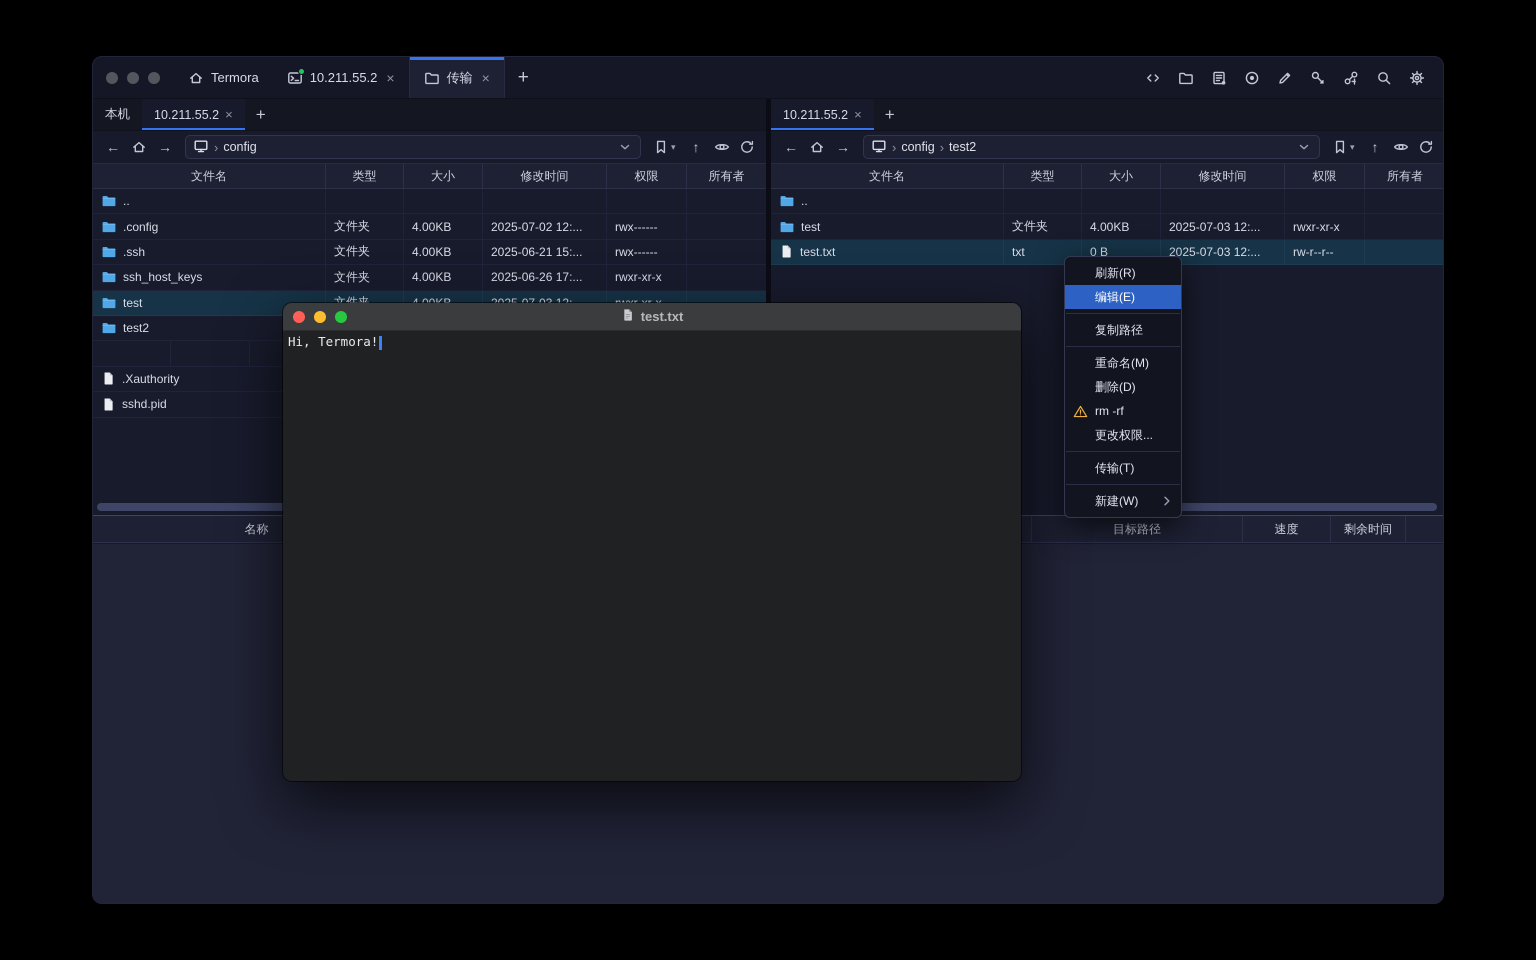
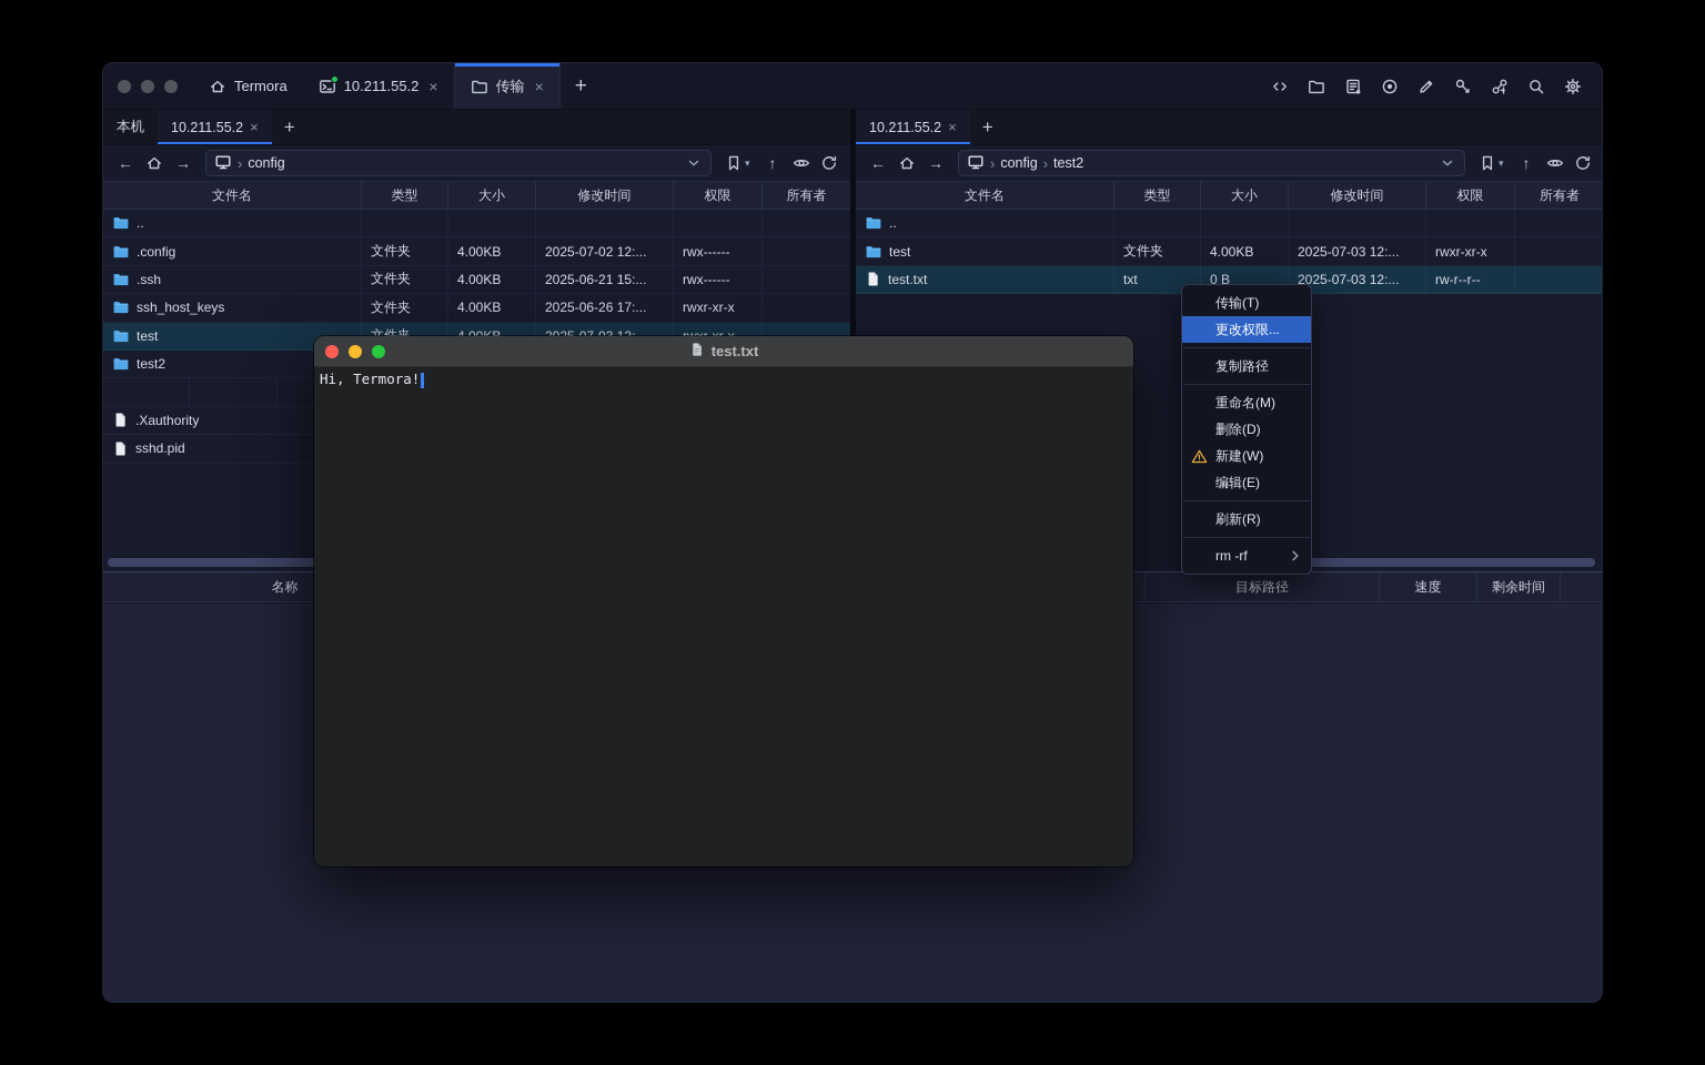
  Termora
  10.211.55.2
  ×
  传输
  ×
  +
  本机
  10.211.55.2
  ×
  +
  ←
  →
  ›
  config
  ▾
  ↑
  文件名
  类型
  大小
  修改时间
  权限
  所有者
  ..
  .config
  文件夹
  4.00KB
  2025-07-02 12:...
  rwx------
  .ssh
  文件夹
  4.00KB
  2025-06-21 15:...
  rwx------
  ssh_host_keys
  文件夹
  4.00KB
  2025-06-26 17:...
  rwxr-xr-x
  test
  test2
  .Xauthority
  sshd.pid
  10.211.55.2
  ×
  +
  ←
  →
  ›
  config
  ›
  test2
  ▾
  ↑
  文件名
  类型
  大小
  修改时间
  权限
  所有者
  ..
  test
  文件夹
  4.00KB
  2025-07-03 12:...
  rwxr-xr-x
  test.txt
  txt
  0 B
  2025-07-03 12:...
  rw-r--r--
  名称
  目标路径
  速度
  剩余时间
  test.txt
  Hi, Termora!
- 刷新(R)
+ 传输(T)
- 编辑(E)
+ 更改权限...
  复制路径
  重命名(M)
  删除(D)
- rm -rf
+ 新建(W)
- 更改权限...
+ 编辑(E)
- 传输(T)
+ 刷新(R)
- 新建(W)
+ rm -rf
